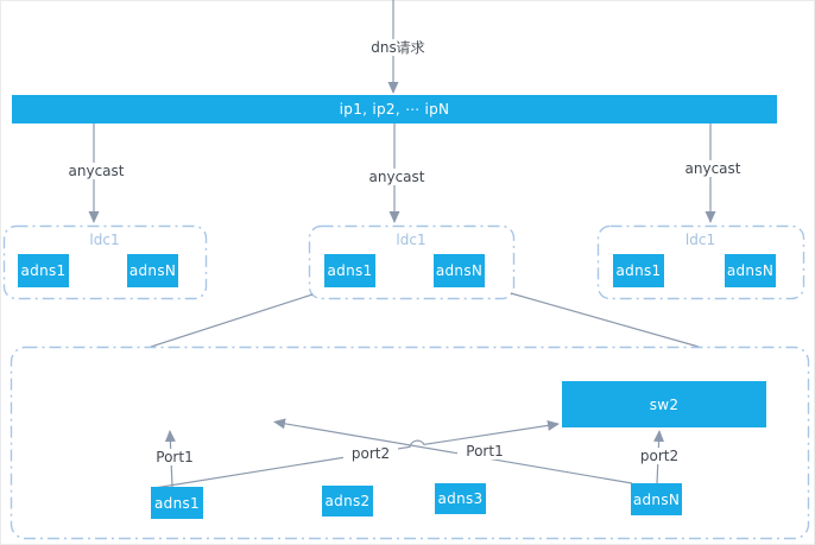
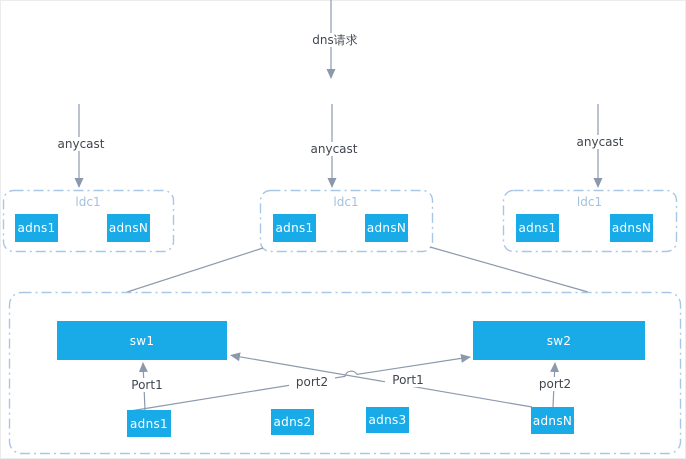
  dns请求
- ip1, ip2, ⋯ ipN
  anycast
  anycast
  anycast
  ldc1
  adns1
  adnsN
  ldc1
  adns1
  adnsN
  ldc1
  adns1
  adnsN
+ sw1
  sw2
  Port1
  port2
  Port1
  port2
  adns1
  adns2
  adns3
  adnsN
